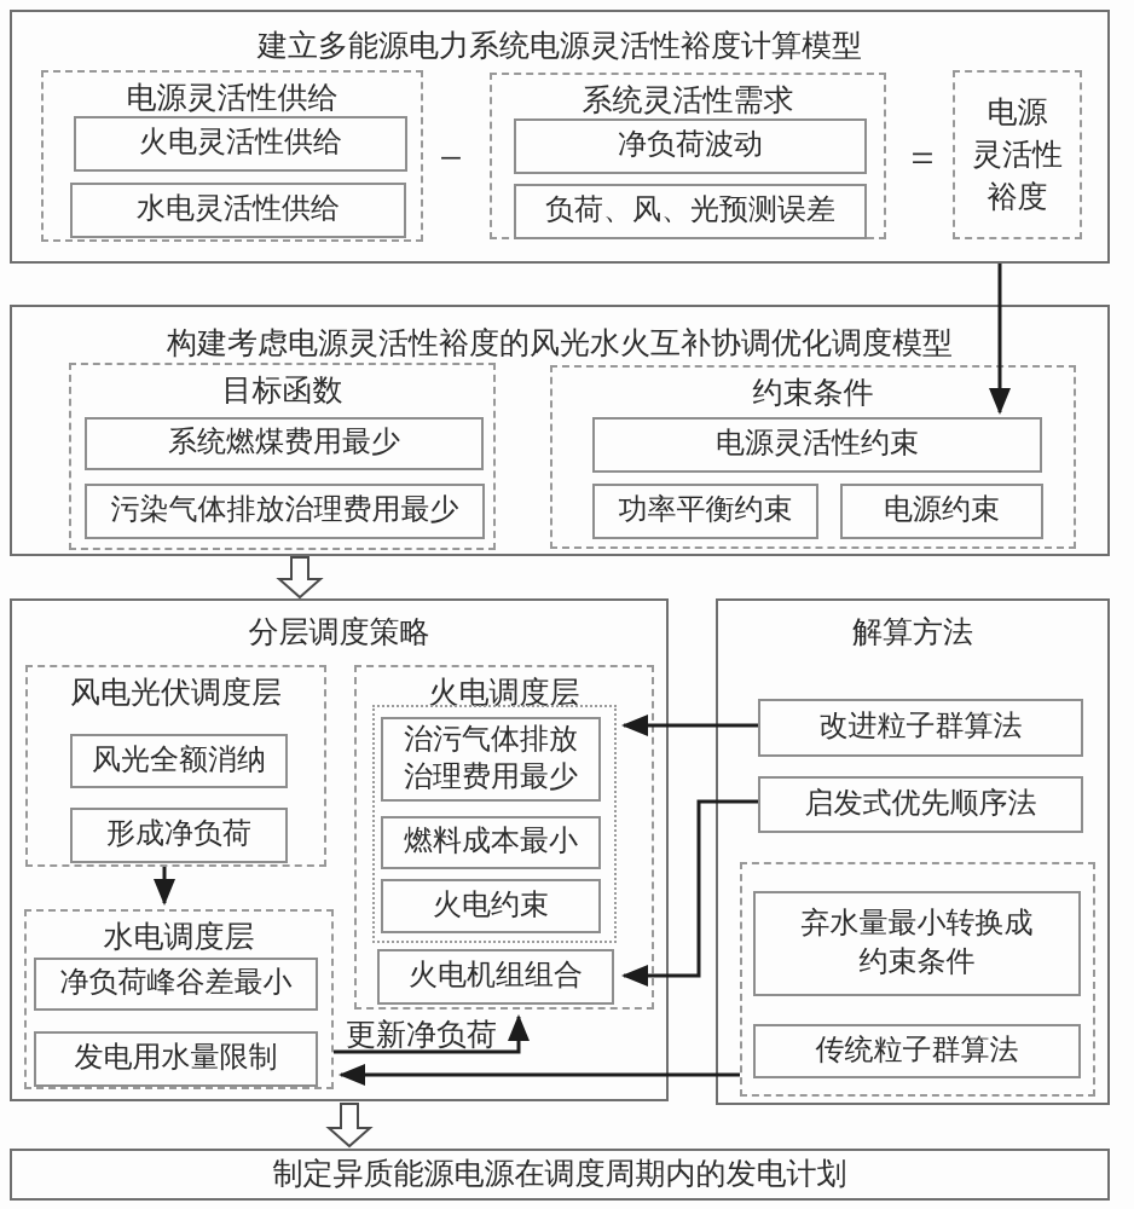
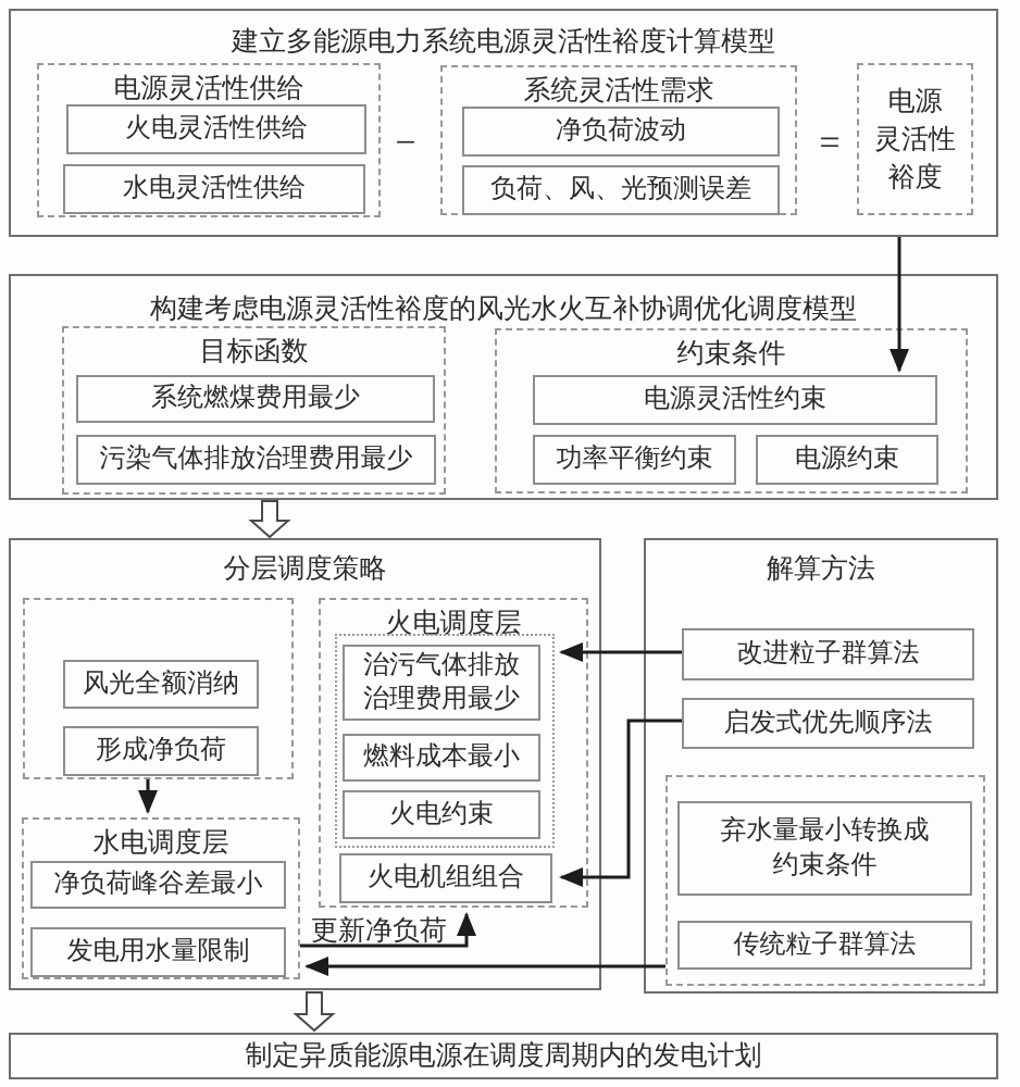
  建立多能源电力系统电源灵活性裕度计算模型
  电源灵活性供给
  火电灵活性供给
  水电灵活性供给
  −
  系统灵活性需求
  净负荷波动
  负荷、风、光预测误差
  =
  电源
  灵活性
  裕度
  构建考虑电源灵活性裕度的风光水火互补协调优化调度模型
  目标函数
  系统燃煤费用最少
  污染气体排放治理费用最少
  约束条件
  电源灵活性约束
  功率平衡约束
  电源约束
  分层调度策略
- 风电光伏调度层
  风光全额消纳
  形成净负荷
  水电调度层
  净负荷峰谷差最小
  发电用水量限制
  火电调度层
  治污气体排放
  治理费用最少
  燃料成本最小
  火电约束
  火电机组组合
  更新净负荷
  解算方法
  改进粒子群算法
  启发式优先顺序法
  弃水量最小转换成
  约束条件
  传统粒子群算法
  制定异质能源电源在调度周期内的发电计划
